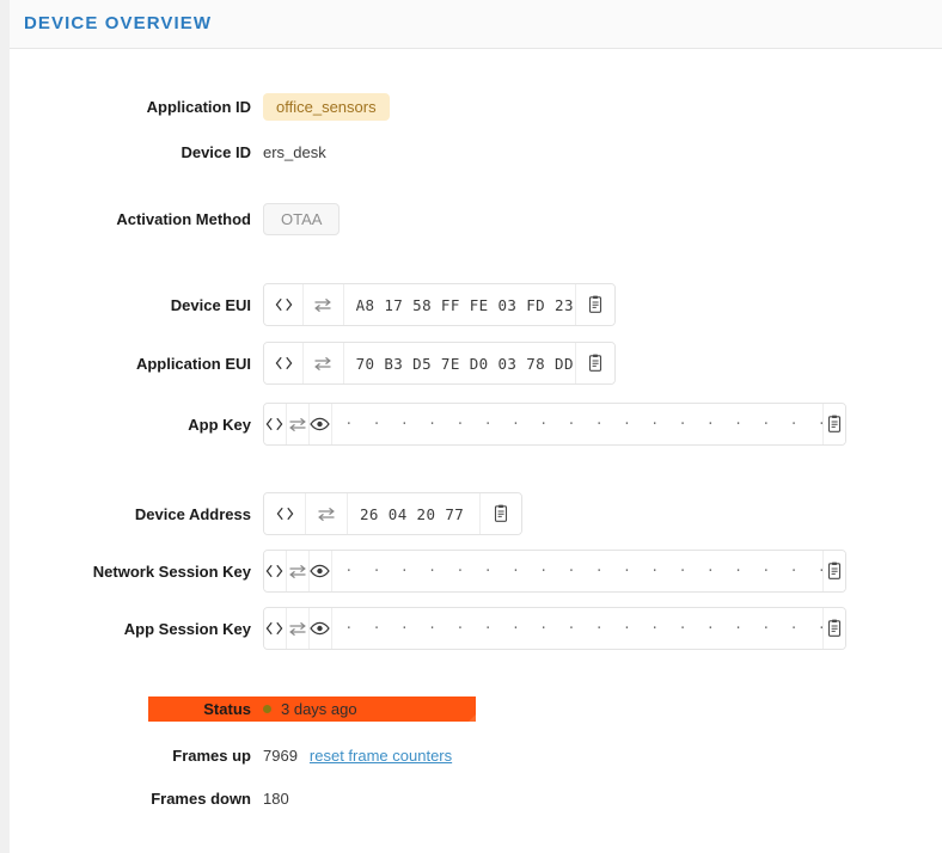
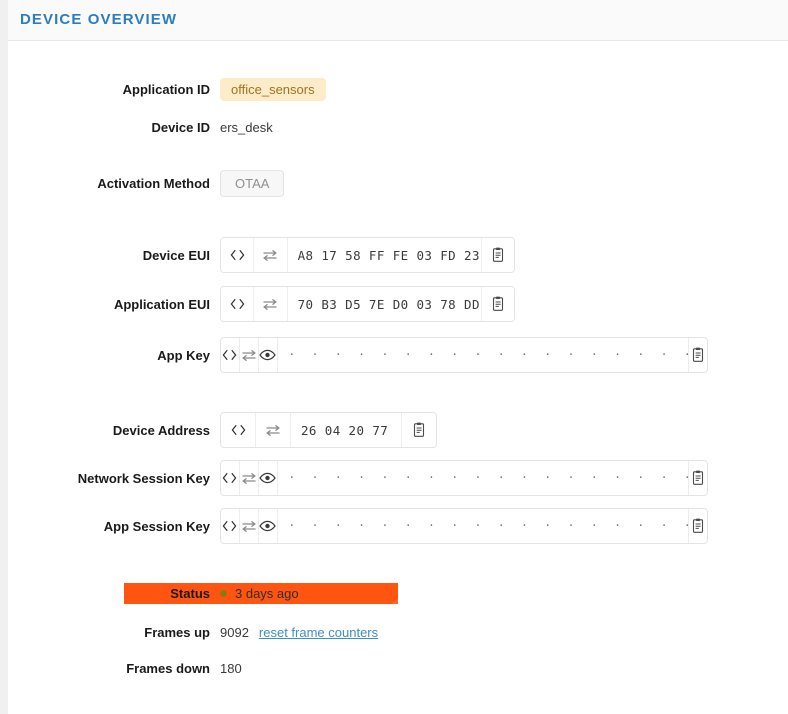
  DEVICE OVERVIEW
  Application ID
  office_sensors
  Device ID
  ers_desk
  Activation Method
  OTAA
  Device EUI
  A8 17 58 FF FE 03 FD 23
  Application EUI
  70 B3 D5 7E D0 03 78 DD
  App Key
  Device Address
  26 04 20 77
  Network Session Key
  App Session Key
  Status
  3 days ago
  Frames up
- 7969
+ 9092
  reset frame counters
  Frames down
  180
